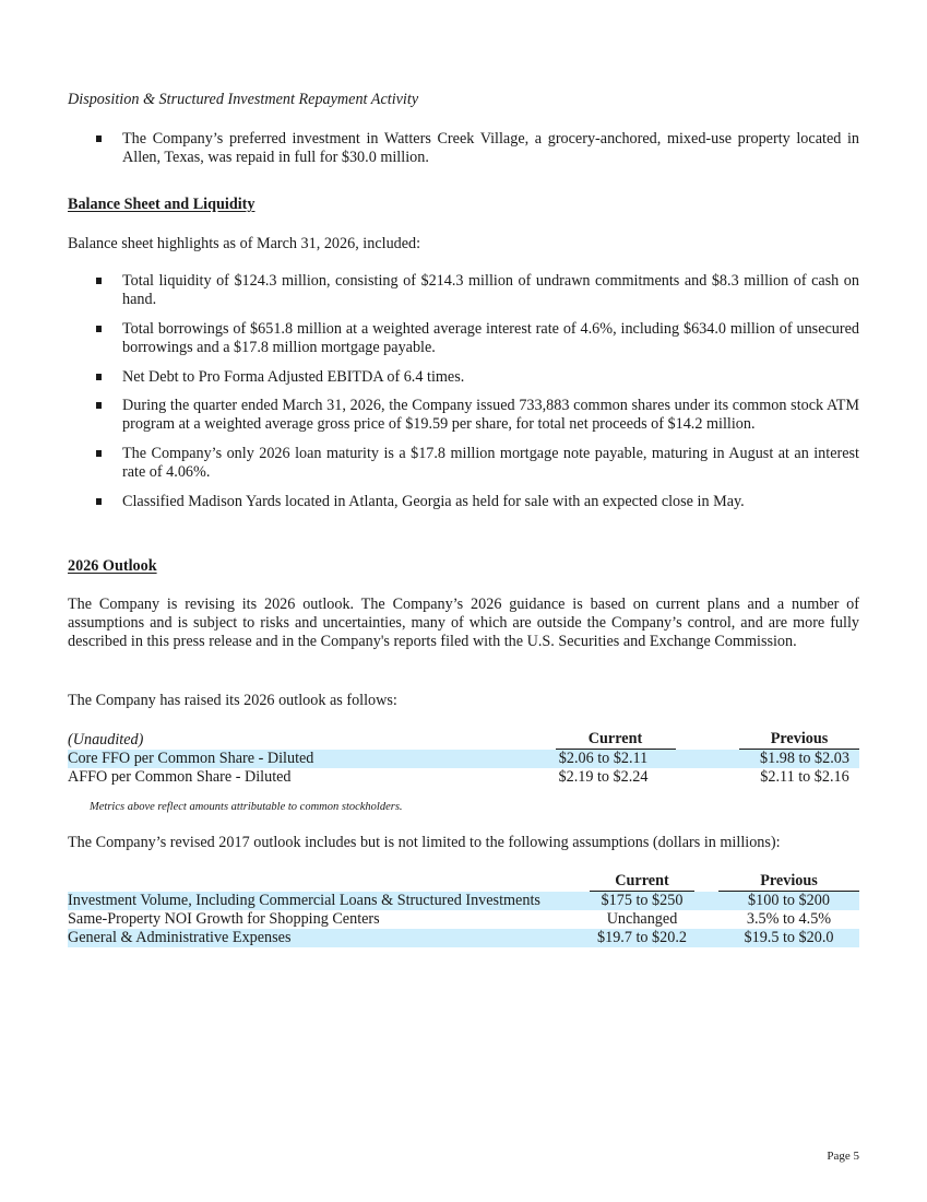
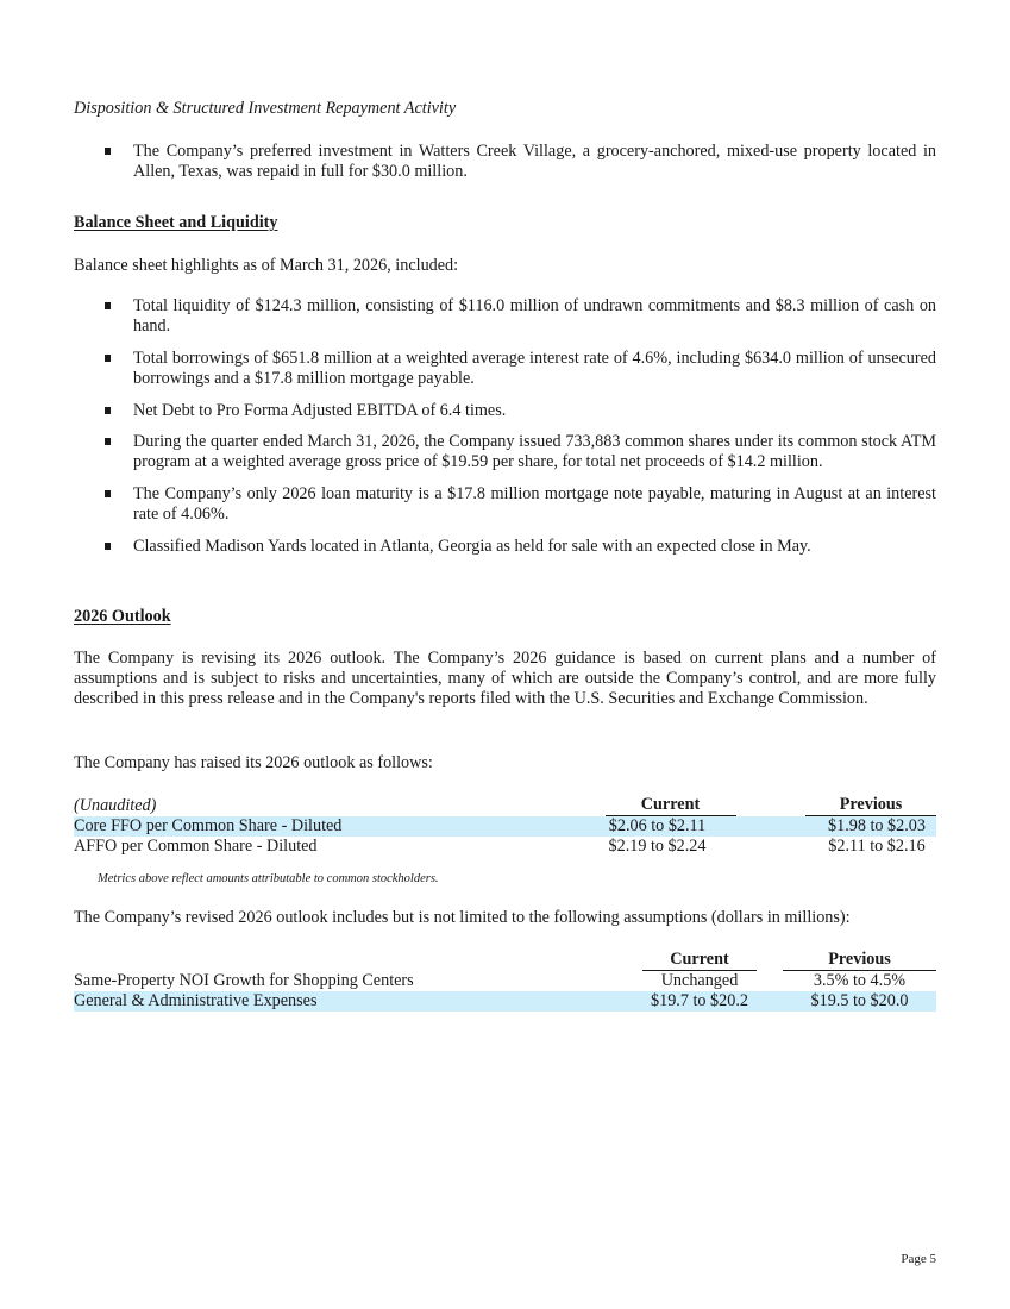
  Disposition & Structured Investment Repayment Activity
  The Company’s preferred investment in Watters Creek Village, a grocery-anchored, mixed-use property located in Allen, Texas, was repaid in full for $30.0 million.
  Balance Sheet and Liquidity
  Balance sheet highlights as of March 31, 2026, included:
- Total liquidity of $124.3 million, consisting of $214.3 million of undrawn commitments and $8.3 million of cash on hand.
+ Total liquidity of $124.3 million, consisting of $116.0 million of undrawn commitments and $8.3 million of cash on hand.
  Total borrowings of $651.8 million at a weighted average interest rate of 4.6%, including $634.0 million of unsecured borrowings and a $17.8 million mortgage payable.
  Net Debt to Pro Forma Adjusted EBITDA of 6.4 times.
  During the quarter ended March 31, 2026, the Company issued 733,883 common shares under its common stock ATM program at a weighted average gross price of $19.59 per share, for total net proceeds of $14.2 million.
  The Company’s only 2026 loan maturity is a $17.8 million mortgage note payable, maturing in August at an interest rate of 4.06%.
  Classified Madison Yards located in Atlanta, Georgia as held for sale with an expected close in May.
  2026 Outlook
  The Company is revising its 2026 outlook. The Company’s 2026 guidance is based on current plans and a number of assumptions and is subject to risks and uncertainties, many of which are outside the Company’s control, and are more fully described in this press release and in the Company's reports filed with the U.S. Securities and Exchange Commission.
  The Company has raised its 2026 outlook as follows:
  (Unaudited)	Current		Previous
  Core FFO per Common Share - Diluted	$2.06 to $2.11		$1.98 to $2.03
  AFFO per Common Share - Diluted	$2.19 to $2.24		$2.11 to $2.16
  Metrics above reflect amounts attributable to common stockholders.
- The Company’s revised 2017 outlook includes but is not limited to the following assumptions (dollars in millions):
+ The Company’s revised 2026 outlook includes but is not limited to the following assumptions (dollars in millions):
  	Current		Previous
- Investment Volume, Including Commercial Loans & Structured Investments	$175 to $250		$100 to $200
  Same-Property NOI Growth for Shopping Centers	Unchanged		3.5% to 4.5%
  General & Administrative Expenses	$19.7 to $20.2		$19.5 to $20.0
  Page 5
